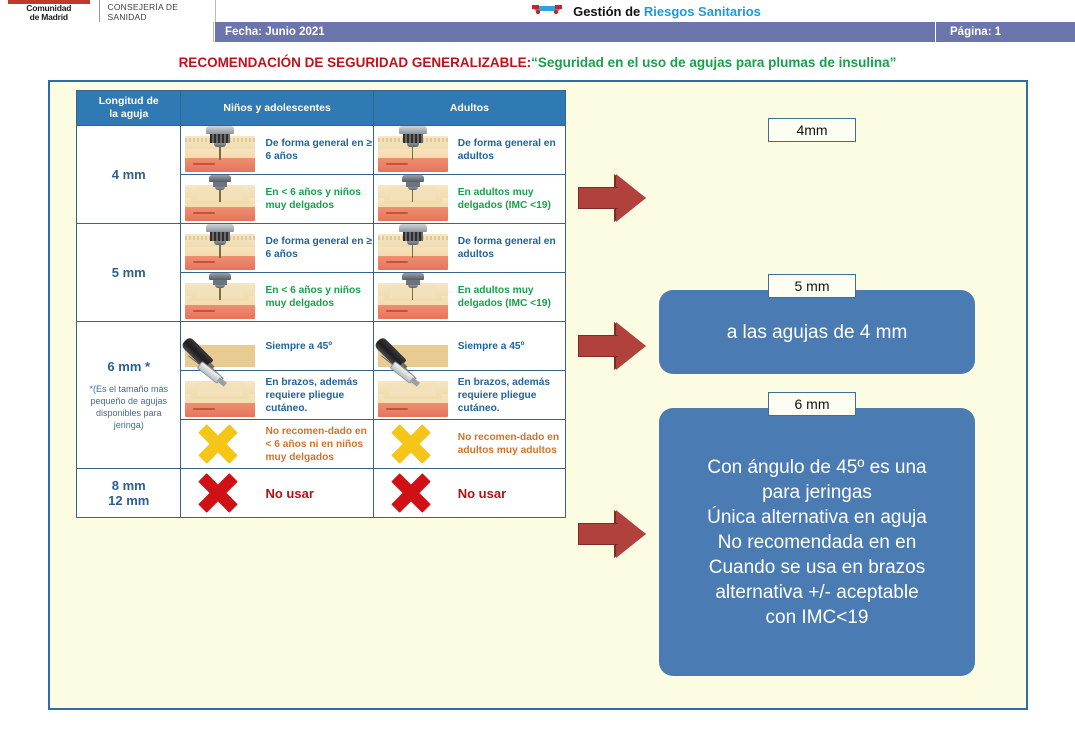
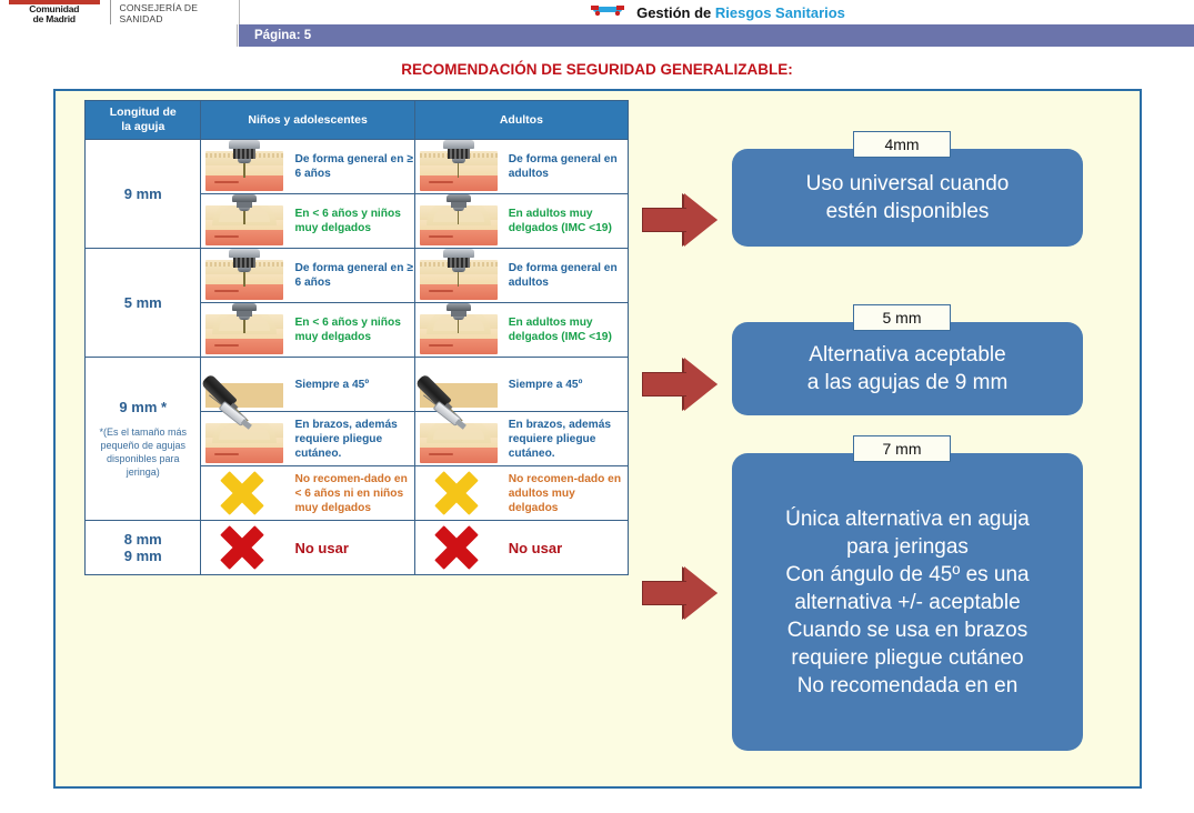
  Comunidad
  de Madrid
  CONSEJERÍA DE SANIDAD
  Gestión de Riesgos Sanitarios
- Fecha: Junio 2021
- Página: 1
+ Página: 5
  RECOMENDACIÓN DE SEGURIDAD GENERALIZABLE:
- “Seguridad en el uso de agujas para plumas de insulina”
  Longitud de la aguja	Niños y adolescentes	Adultos
- 4 mm	De forma general en ≥ 6 años	De forma general en adultos
+ 9 mm	De forma general en ≥ 6 años	De forma general en adultos
  En < 6 años y niños muy delgados	En adultos muy delgados (IMC <19)
  5 mm	De forma general en ≥ 6 años	De forma general en adultos
  En < 6 años y niños muy delgados	En adultos muy delgados (IMC <19)
- 6 mm * *(Es el tamaño más pequeño de agujas disponibles para jeringa)	Siempre a 45º	Siempre a 45º
+ 9 mm * *(Es el tamaño más pequeño de agujas disponibles para jeringa)	Siempre a 45º	Siempre a 45º
  En brazos, además requiere pliegue cutáneo.	En brazos, además requiere pliegue cutáneo.
- No recomen-dado en < 6 años ni en niños muy delgados	No recomen-dado en adultos muy adultos
+ No recomen-dado en < 6 años ni en niños muy delgados	No recomen-dado en adultos muy delgados
- 8 mm 12 mm	No usar	No usar
+ 8 mm 9 mm	No usar	No usar
  4mm
+ Uso universal cuando
+ estén disponibles
  5 mm
+ Alternativa aceptable
- a las agujas de 4 mm
+ a las agujas de 9 mm
- 6 mm
+ 7 mm
- Con ángulo de 45º es una
+ Única alternativa en aguja
  para jeringas
- Única alternativa en aguja
+ Con ángulo de 45º es una
- No recomendada en en
+ alternativa +/- aceptable
  Cuando se usa en brazos
+ requiere pliegue cutáneo
- alternativa +/- aceptable
+ No recomendada en en
- con IMC<19
